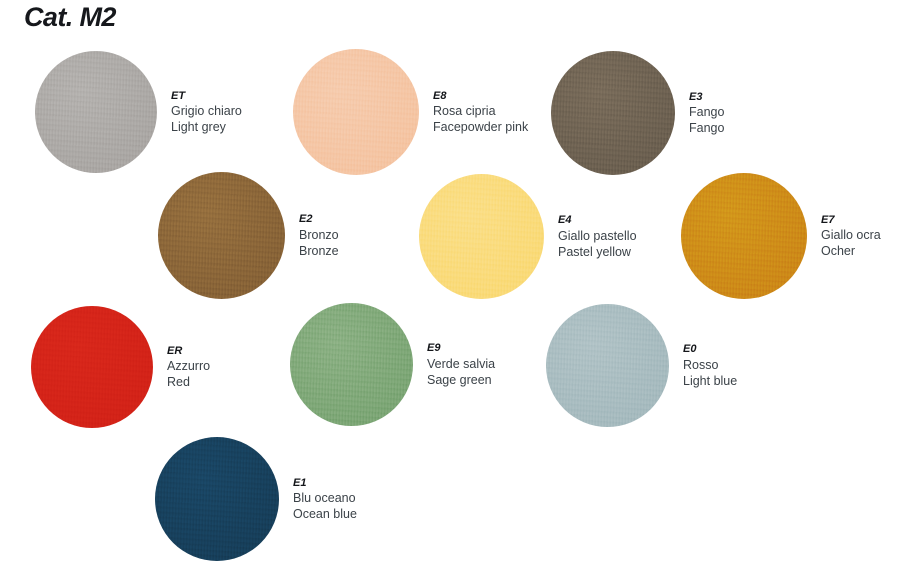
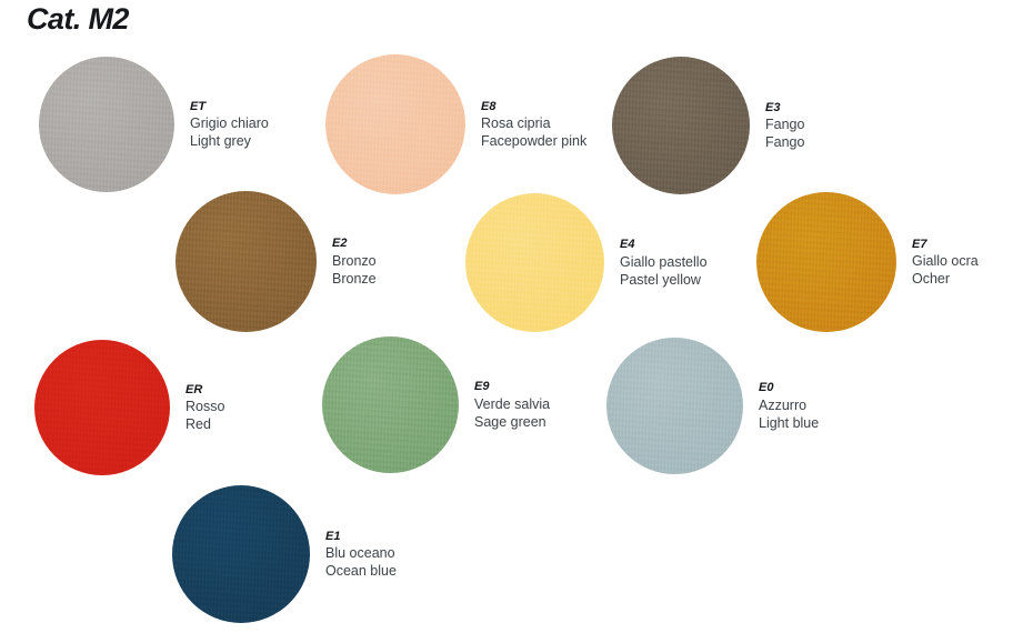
  Cat. M2
  ET
  Grigio chiaro
  Light grey
  E8
  Rosa cipria
  Facepowder pink
  E3
  Fango
  Fango
  E2
  Bronzo
  Bronze
  E4
  Giallo pastello
  Pastel yellow
  E7
  Giallo ocra
  Ocher
  ER
- Azzurro
+ Rosso
  Red
  E9
  Verde salvia
  Sage green
  E0
- Rosso
+ Azzurro
  Light blue
  E1
  Blu oceano
  Ocean blue
